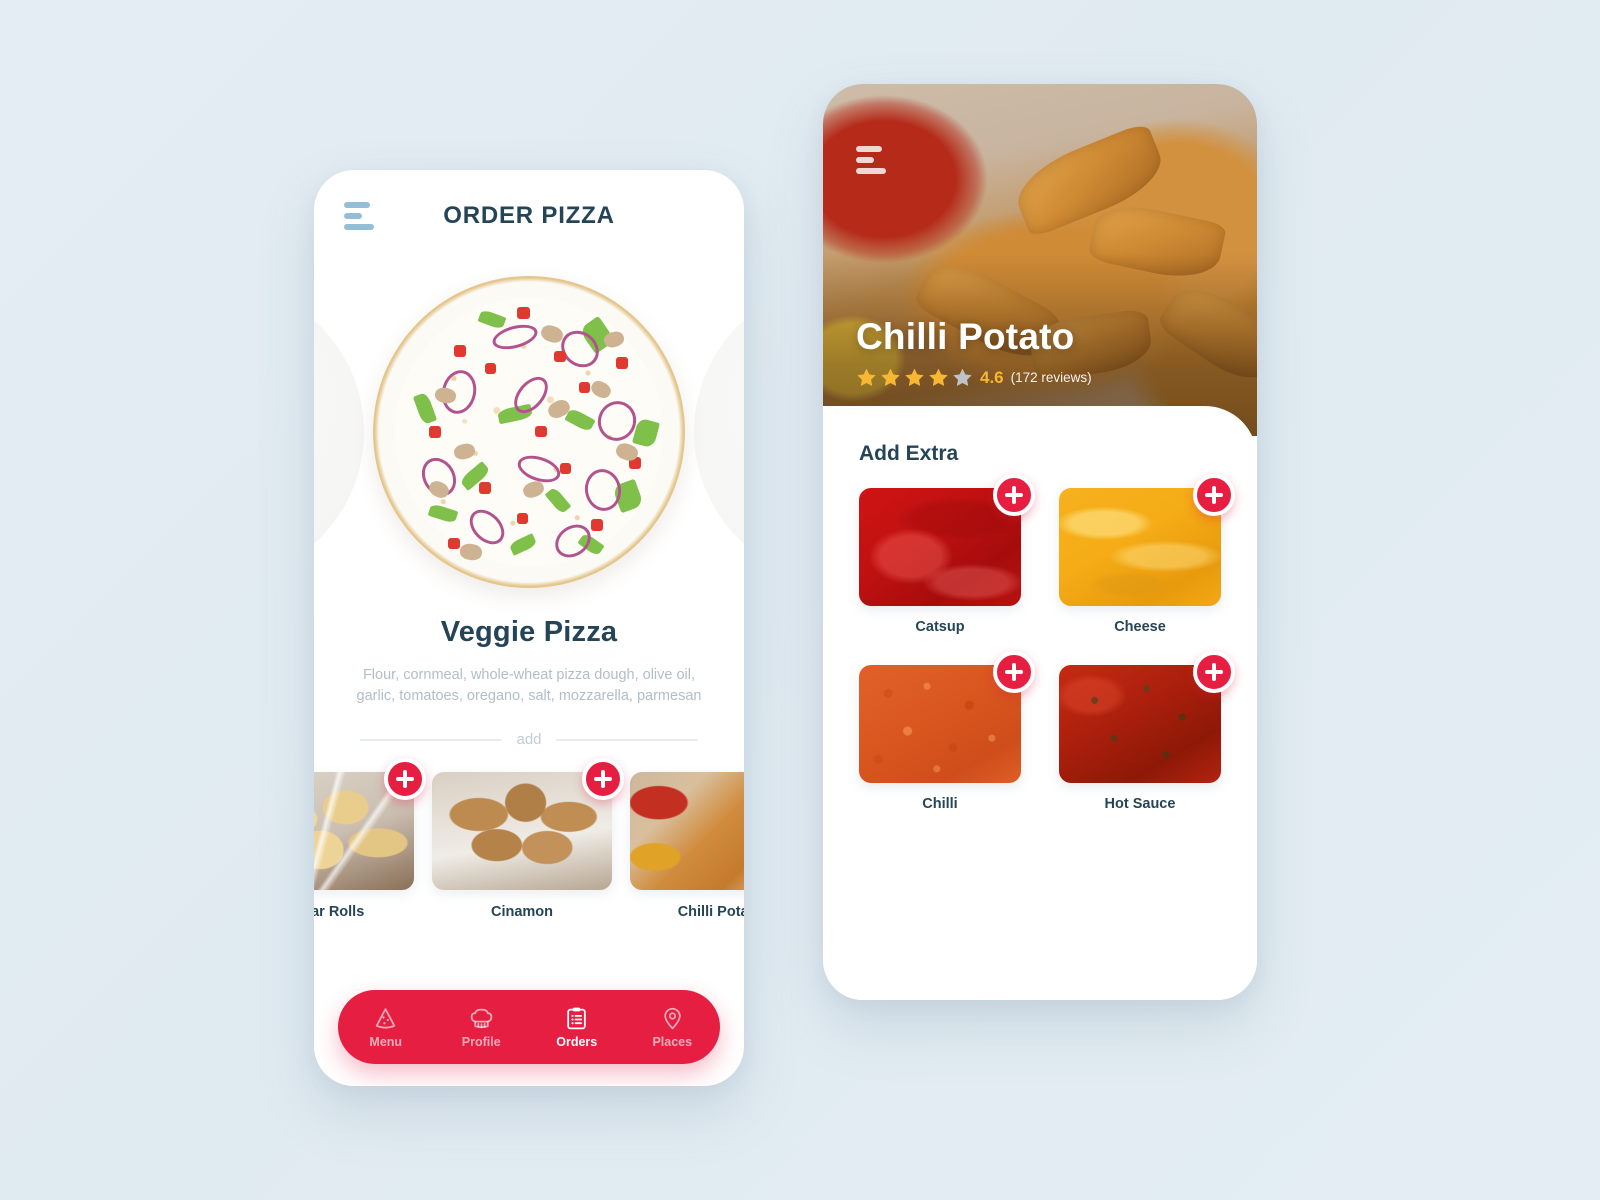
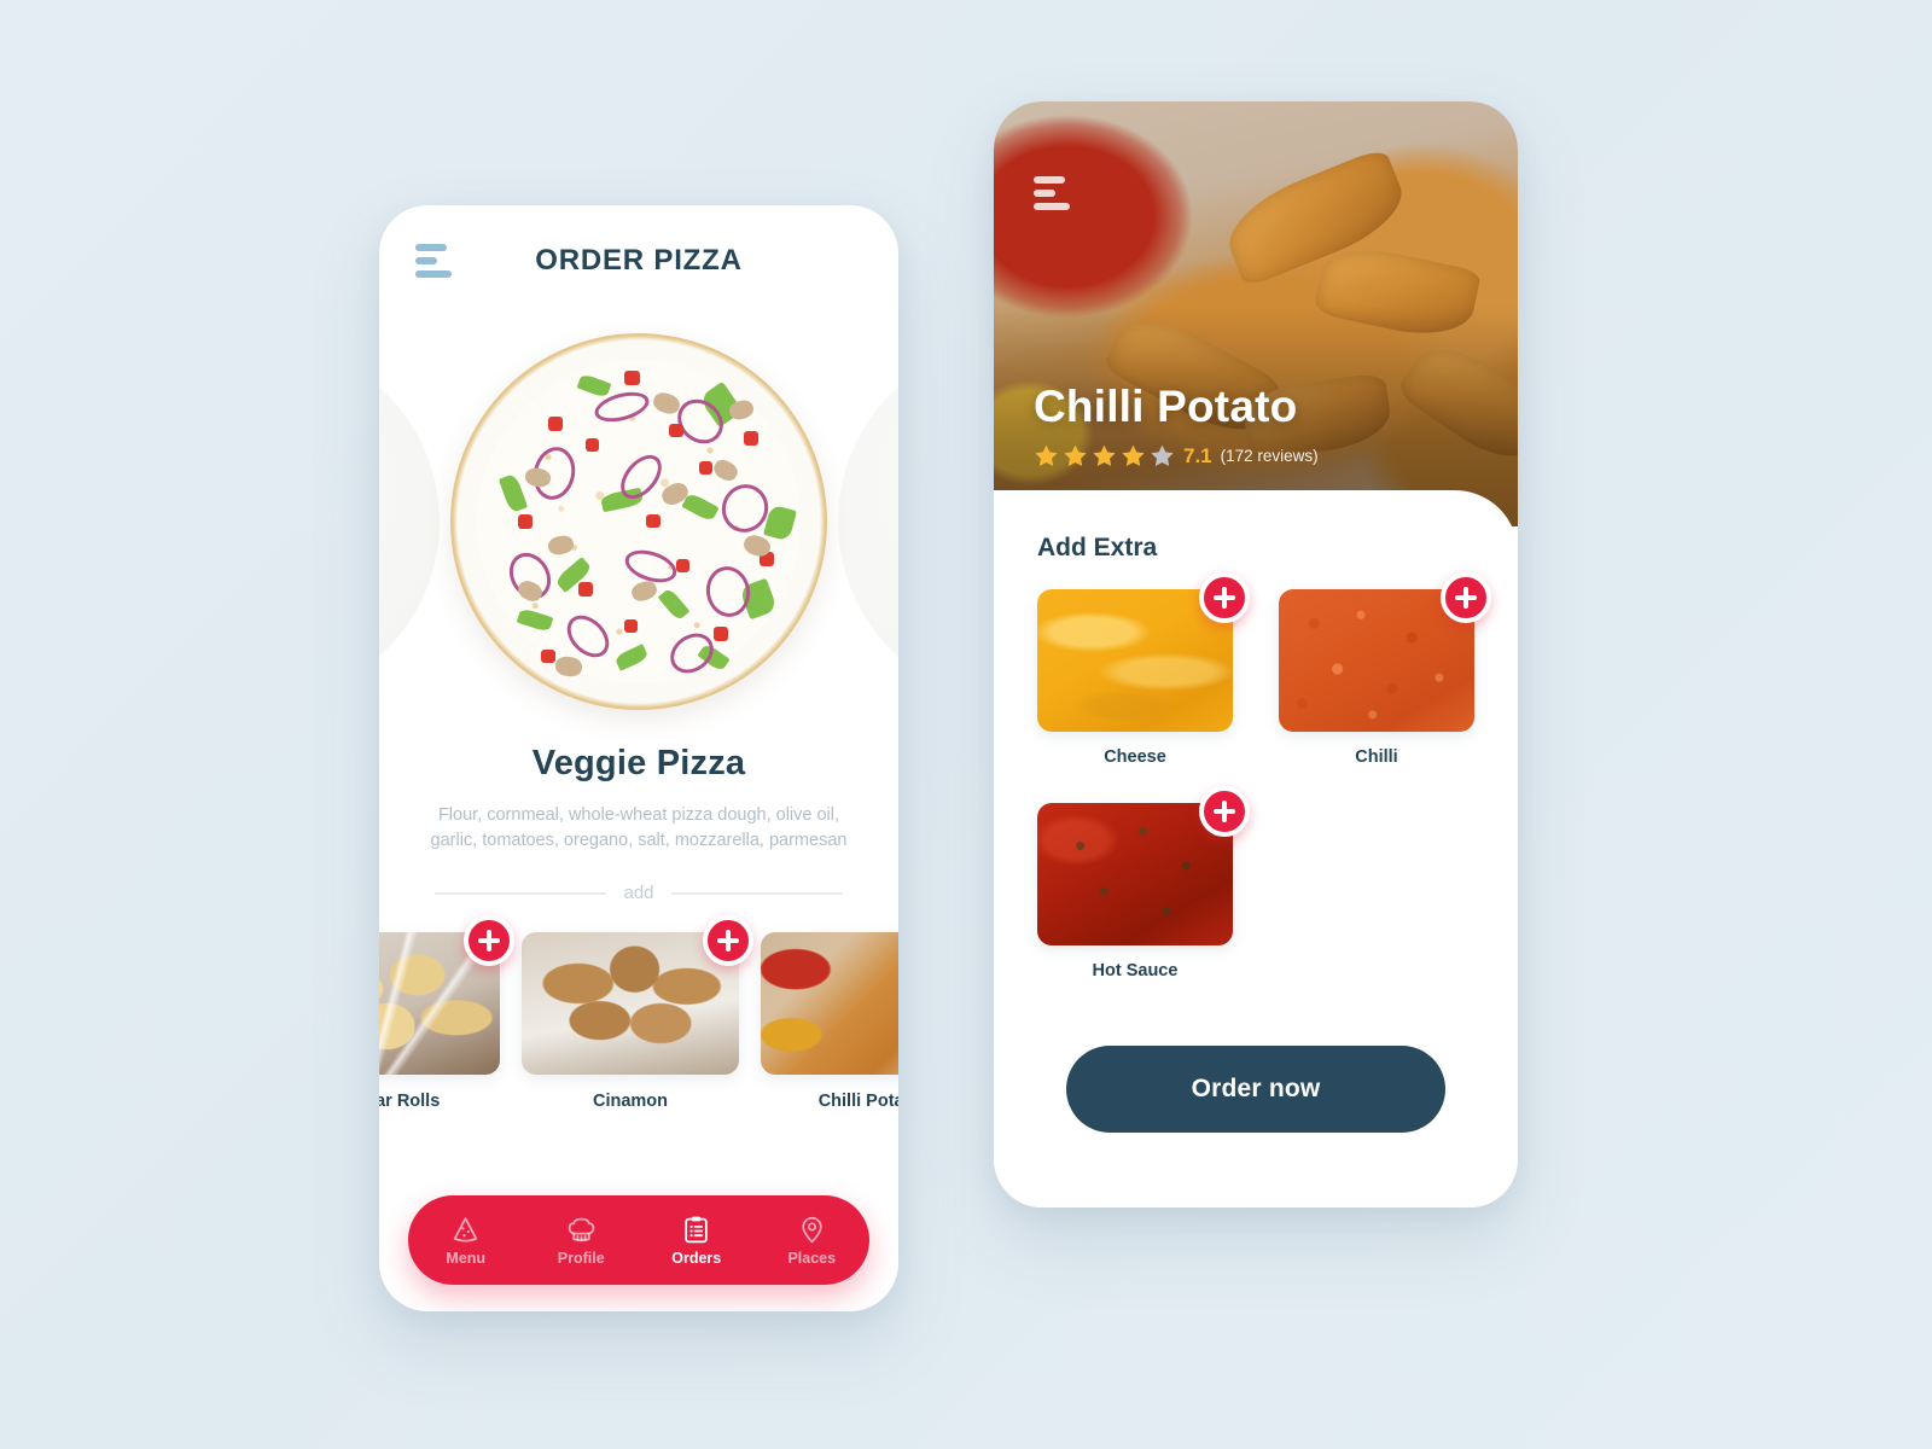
  ORDER PIZZA
  Veggie Pizza
  Flour, cornmeal, whole-wheat pizza dough, olive oil, garlic, tomatoes, oregano, salt, mozzarella, parmesan
  add
  ar Rolls
  Cinamon
  Chilli Pot
  Menu
  Profile
  Orders
  Places
  Chilli Potato
- 4.6
+ 7.1
  (172 reviews)
  Add Extra
- Catsup
  Cheese
  Chilli
  Hot Sauce
+ Order now
